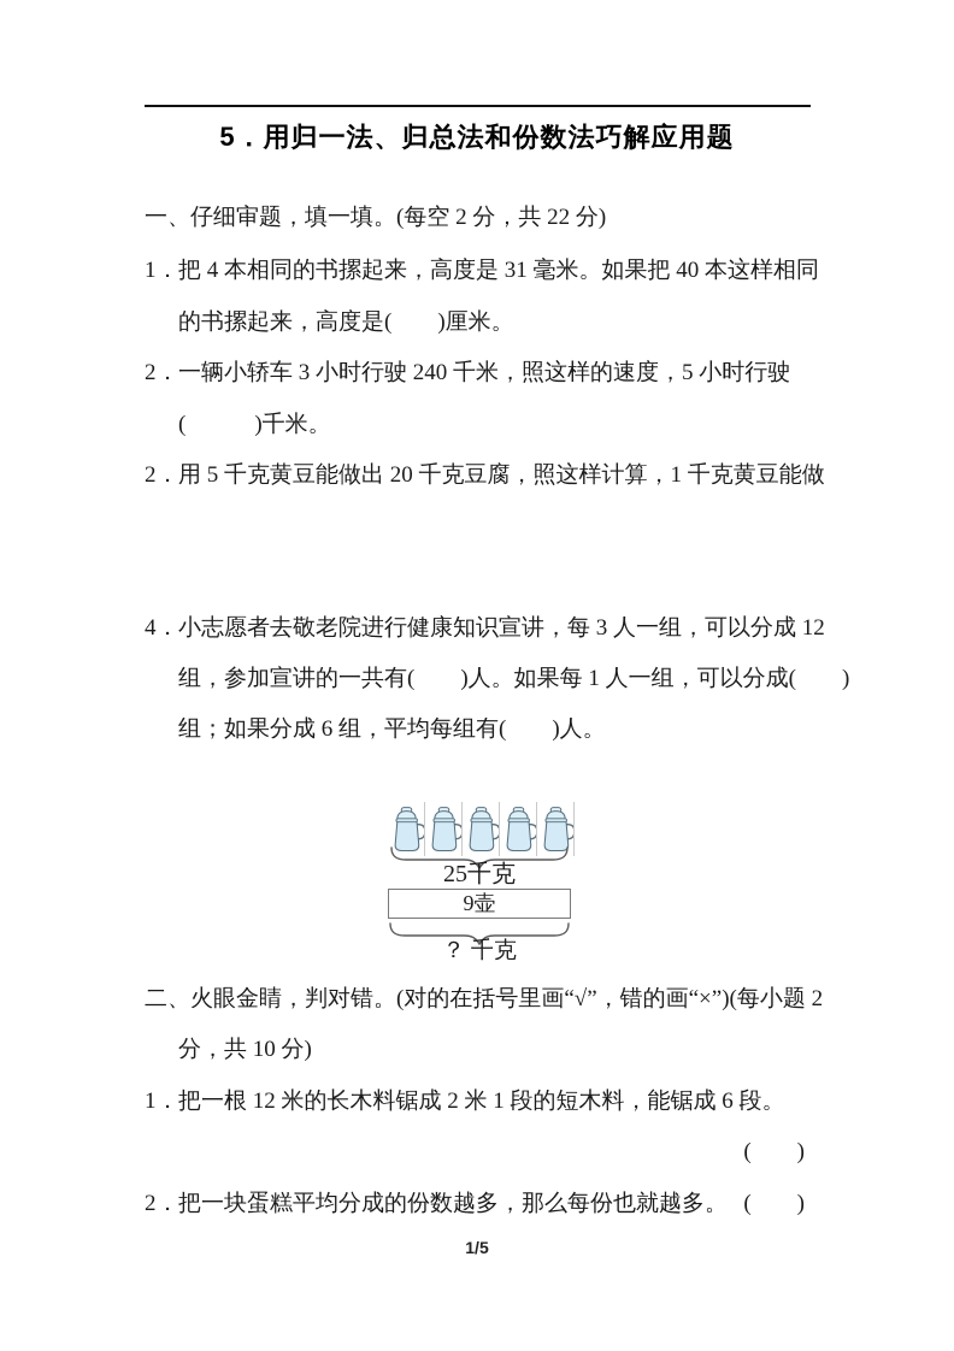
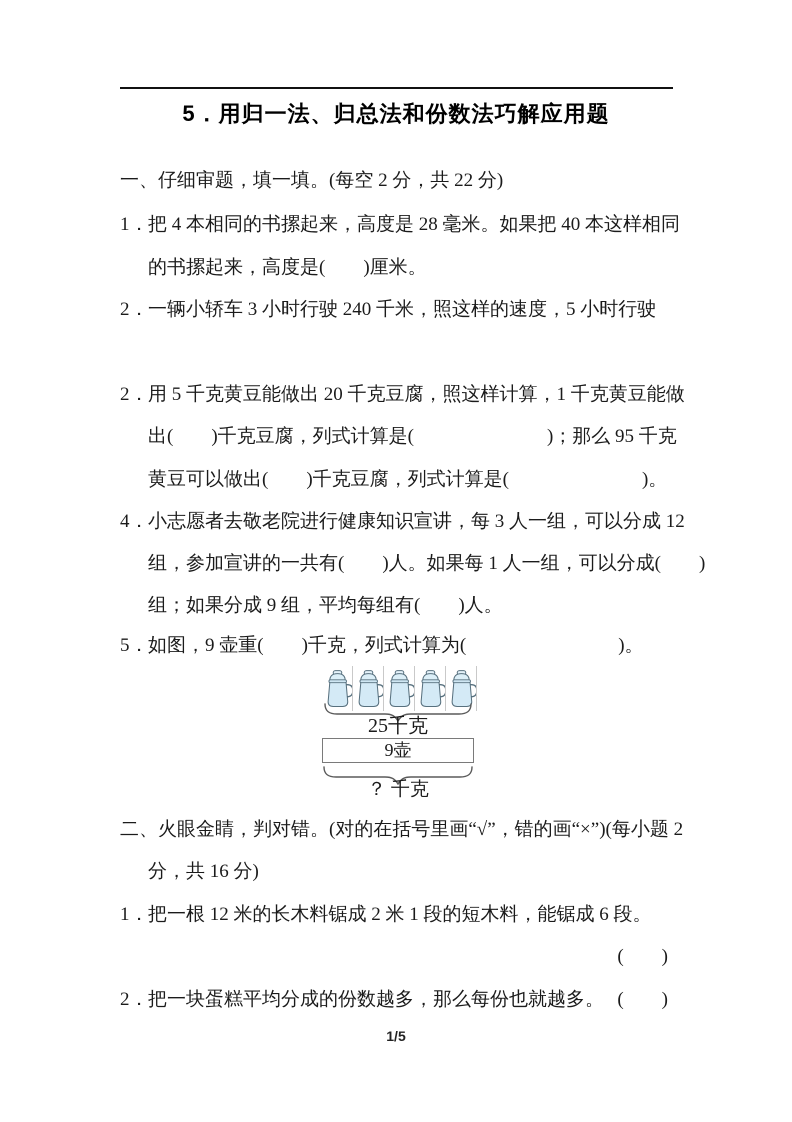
  5．用归一法、归总法和份数法巧解应用题
  一、仔细审题，填一填。(每空 2 分，共 22 分)
- 1．把 4 本相同的书摞起来，高度是 31 毫米。如果把 40 本这样相同
+ 1．把 4 本相同的书摞起来，高度是 28 毫米。如果把 40 本这样相同
  的书摞起来，高度是( )厘米。
  2．一辆小轿车 3 小时行驶 240 千米，照这样的速度，5 小时行驶
- ( )千米。
  2．用 5 千克黄豆能做出 20 千克豆腐，照这样计算，1 千克黄豆能做
+ 出( )千克豆腐，列式计算是( )；那么 95 千克
+ 黄豆可以做出( )千克豆腐，列式计算是( )。
  4．小志愿者去敬老院进行健康知识宣讲，每 3 人一组，可以分成 12
  组，参加宣讲的一共有( )人。如果每 1 人一组，可以分成( )
- 组；如果分成 6 组，平均每组有( )人。
+ 组；如果分成 9 组，平均每组有( )人。
+ 5．如图，9 壶重( )千克，列式计算为( )。
  25千克
  9壶
  ？ 千克
  二、火眼金睛，判对错。(对的在括号里画“√”，错的画“×”)(每小题 2
- 分，共 10 分)
+ 分，共 16 分)
  1．把一根 12 米的长木料锯成 2 米 1 段的短木料，能锯成 6 段。
  ( )
  2．把一块蛋糕平均分成的份数越多，那么每份也就越多。
  ( )
  1/5
